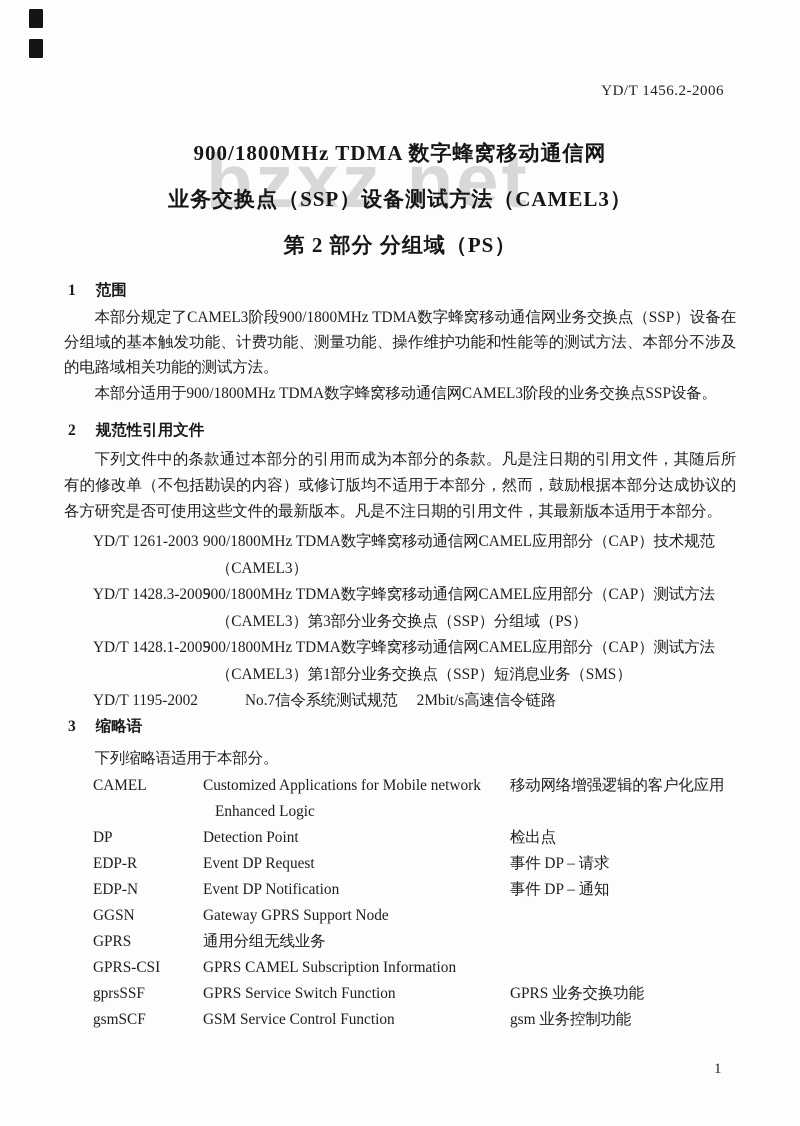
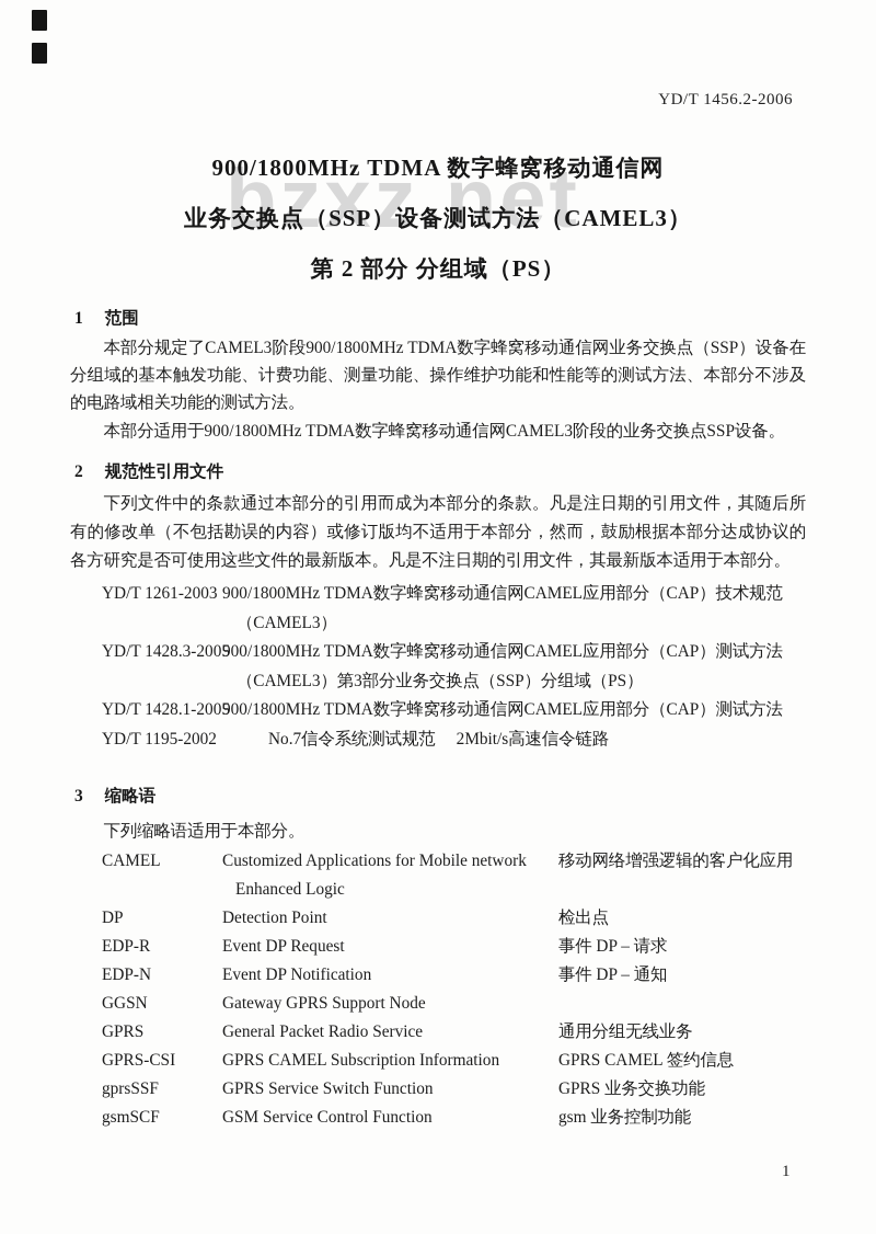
  YD/T 1456.2-2006
  bzxz.net
  900/1800MHz TDMA 数字蜂窝移动通信网
  业务交换点（SSP）设备测试方法（CAMEL3）
  第 2 部分 分组域（PS）
  1 范围
  本部分规定了CAMEL3阶段900/1800MHz TDMA数字蜂窝移动通信网业务交换点（SSP）设备在分组域的基本触发功能、计费功能、测量功能、操作维护功能和性能等的测试方法、本部分不涉及的电路域相关功能的测试方法。
  本部分适用于900/1800MHz TDMA数字蜂窝移动通信网CAMEL3阶段的业务交换点SSP设备。
  2 规范性引用文件
  下列文件中的条款通过本部分的引用而成为本部分的条款。凡是注日期的引用文件，其随后所有的修改单（不包括勘误的内容）或修订版均不适用于本部分，然而，鼓励根据本部分达成协议的各方研究是否可使用这些文件的最新版本。凡是不注日期的引用文件，其最新版本适用于本部分。
  YD/T 1261-2003
  900/1800MHz TDMA数字蜂窝移动通信网CAMEL应用部分（CAP）技术规范
  （CAMEL3）
  YD/T 1428.3-200
  900/1800MHz TDMA数字蜂窝移动通信网CAMEL应用部分（CAP）测试方法
  （CAMEL3）第3部分业务交换点（SSP）分组域（PS）
  YD/T 1428.1-200
  900/1800MHz TDMA数字蜂窝移动通信网CAMEL应用部分（CAP）测试方法
- （CAMEL3）第1部分业务交换点（SSP）短消息业务（SMS）
  YD/T 1195-2002
  No.7信令系统测试规范 2Mbit/s高速信令链路
  3 缩略语
  下列缩略语适用于本部分。
  CAMEL
  Customized Applications for Mobile network
  Enhanced Logic
  移动网络增强逻辑的客户化应用
  DP
  Detection Point
  检出点
  EDP-R
  Event DP Request
  事件 DP – 请求
  EDP-N
  Event DP Notification
  事件 DP – 通知
  GGSN
  Gateway GPRS Support Node
  GPRS
+ General Packet Radio Service
  通用分组无线业务
  GPRS-CSI
  GPRS CAMEL Subscription Information
+ GPRS CAMEL 签约信息
  gprsSSF
  GPRS Service Switch Function
  GPRS 业务交换功能
  gsmSCF
  GSM Service Control Function
  gsm 业务控制功能
  1
